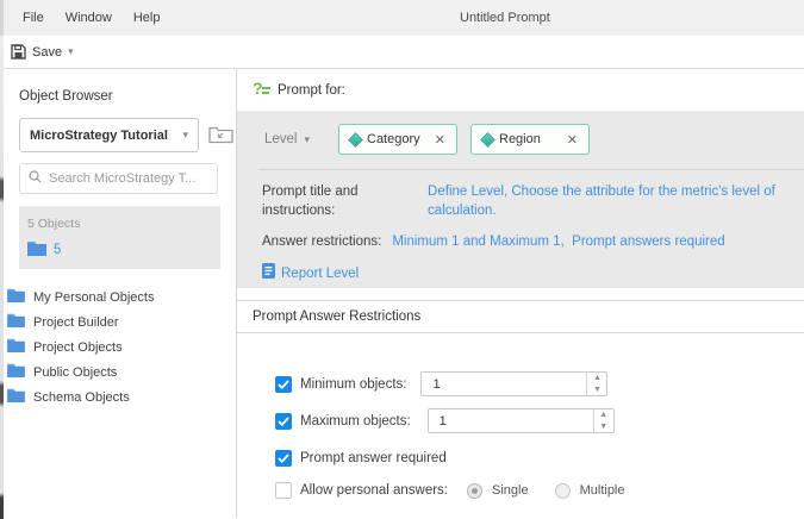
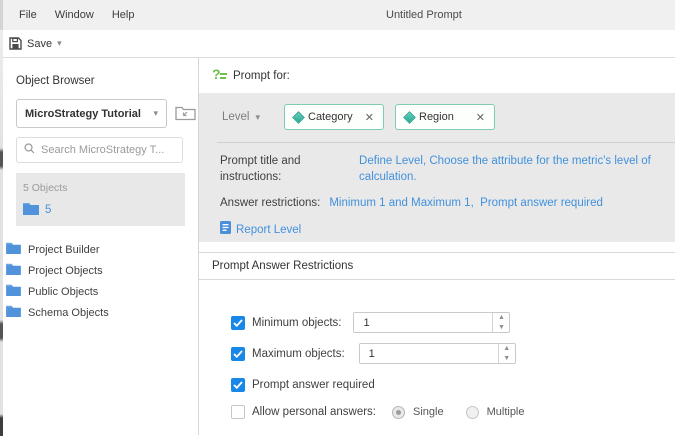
  File
  Window
  Help
  Untitled Prompt
  Save
  ▾
  Object Browser
  MicroStrategy Tutorial
  ▾
  Search MicroStrategy T...
  5 Objects
  5
- My Personal Objects
  Project Builder
  Project Objects
  Public Objects
  Schema Objects
  ?
  Prompt for:
  Level
  ▾
  Category
  ✕
  Region
  ✕
  Prompt title and instructions:
  Define Level, Choose the attribute for the metric's level of calculation.
  Answer restrictions:
- Minimum 1 and Maximum 1, Prompt answers required
+ Minimum 1 and Maximum 1, Prompt answer required
  Report Level
  Prompt Answer Restrictions
  Minimum objects:
  1
  Maximum objects:
  1
  Prompt answer required
  Allow personal answers:
  Single
  Multiple
